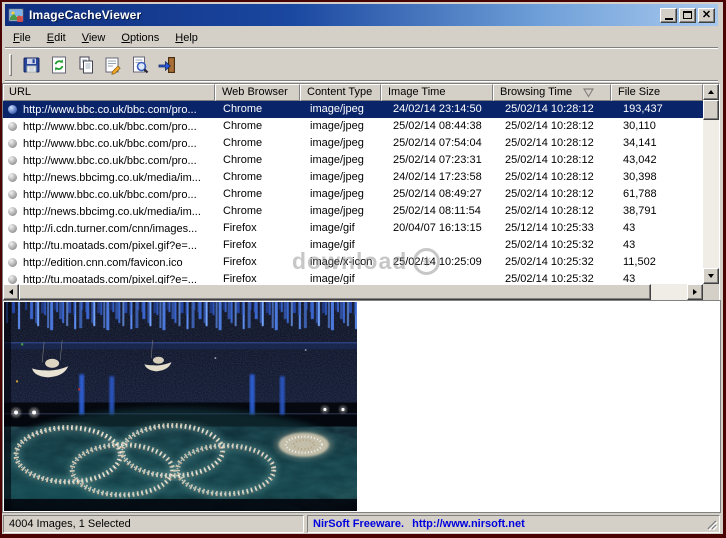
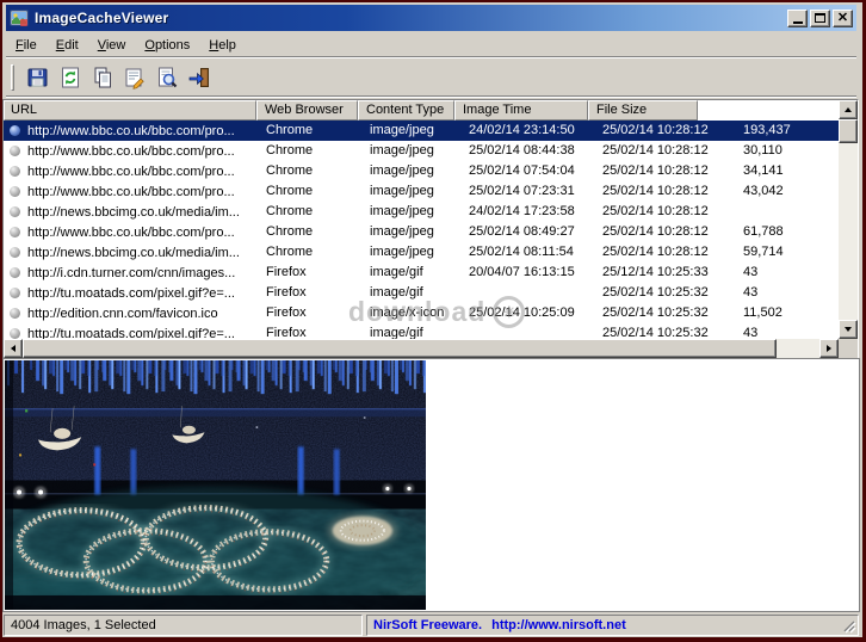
  ImageCacheViewer
  ✕
  File
  Edit
  View
  Options
  Help
  URL
  Web Browser
  Content Type
  Image Time
- Browsing Time
  File Size
  http://www.bbc.co.uk/bbc.com/pro...
  Chrome
  image/jpeg
  24/02/14 23:14:50
  25/02/14 10:28:12
  193,437
  http://www.bbc.co.uk/bbc.com/pro...
  Chrome
  image/jpeg
  25/02/14 08:44:38
  25/02/14 10:28:12
  30,110
  http://www.bbc.co.uk/bbc.com/pro...
  Chrome
  image/jpeg
  25/02/14 07:54:04
  25/02/14 10:28:12
  34,141
  http://www.bbc.co.uk/bbc.com/pro...
  Chrome
  image/jpeg
  25/02/14 07:23:31
  25/02/14 10:28:12
  43,042
  http://news.bbcimg.co.uk/media/im...
  Chrome
  image/jpeg
  24/02/14 17:23:58
  25/02/14 10:28:12
- 30,398
  http://www.bbc.co.uk/bbc.com/pro...
  Chrome
  image/jpeg
  25/02/14 08:49:27
  25/02/14 10:28:12
  61,788
  http://news.bbcimg.co.uk/media/im...
  Chrome
  image/jpeg
  25/02/14 08:11:54
  25/02/14 10:28:12
- 38,791
+ 59,714
  http://i.cdn.turner.com/cnn/images...
  Firefox
  image/gif
  20/04/07 16:13:15
  25/12/14 10:25:33
  43
  http://tu.moatads.com/pixel.gif?e=...
  Firefox
  image/gif
  25/02/14 10:25:32
  43
  http://edition.cnn.com/favicon.ico
  Firefox
  image/x-icon
  25/02/14 10:25:09
  25/02/14 10:25:32
  11,502
  http://tu.moatads.com/pixel.gif?e=...
  Firefox
  image/gif
  25/02/14 10:25:32
  43
  download
  ✳
  4004 Images, 1 Selected
  NirSoft Freeware. http://www.nirsoft.net
